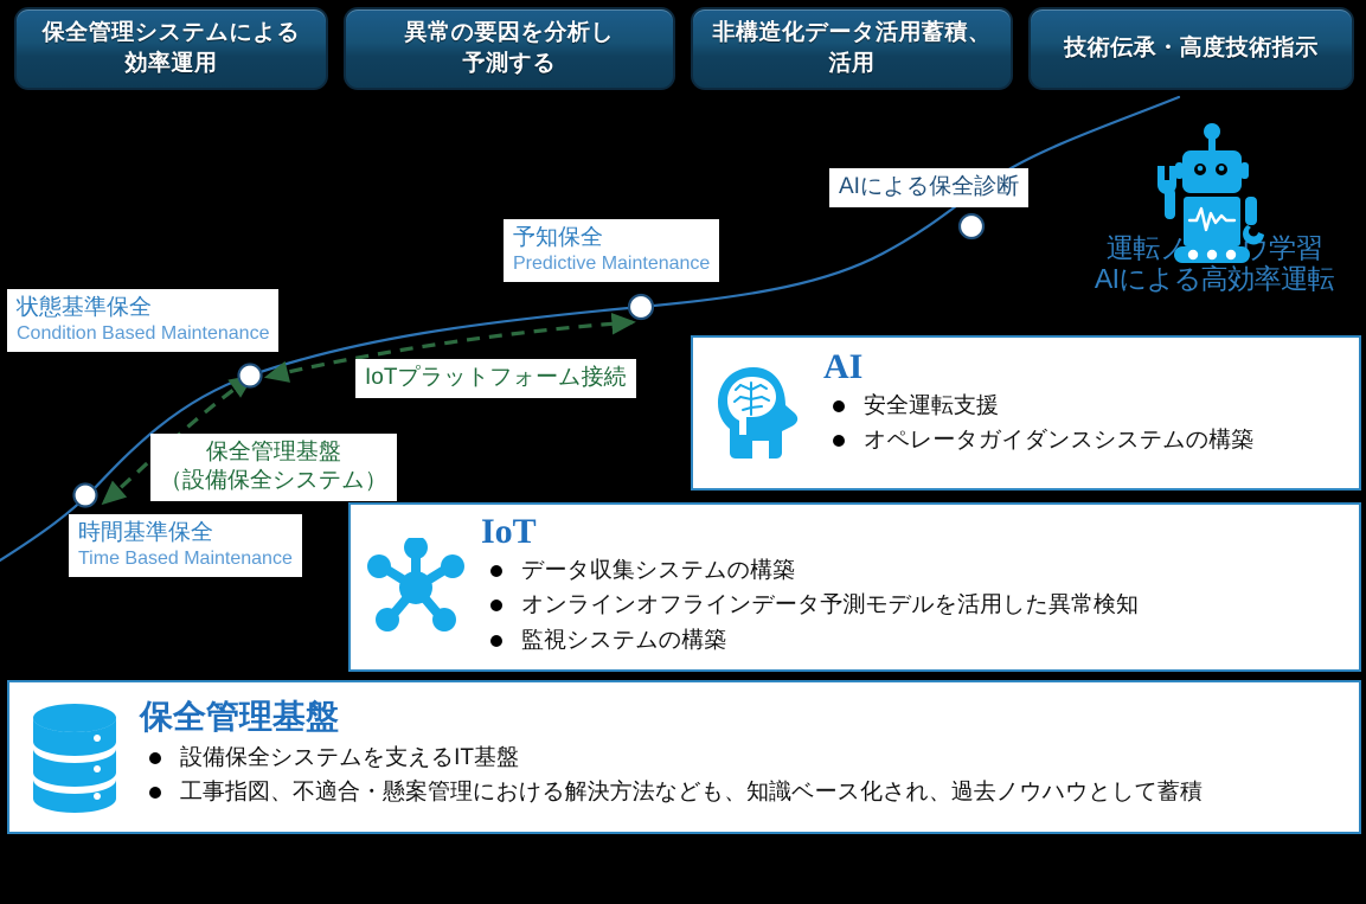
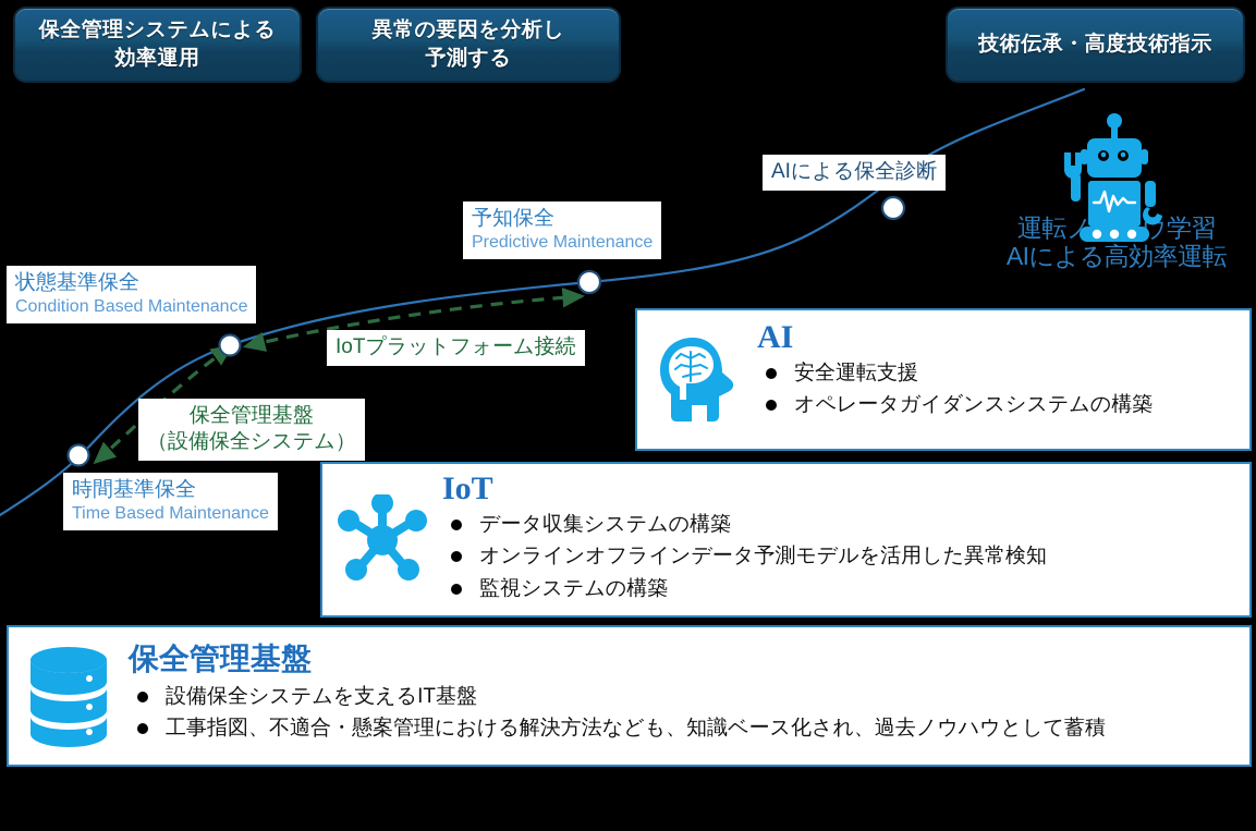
  保全管理システムによる
  効率運用
  異常の要因を分析し
  予測する
- 非構造化データ活用蓄積、
- 活用
  技術伝承・高度技術指示
  時間基準保全
  Time Based Maintenance
  状態基準保全
  Condition Based Maintenance
  予知保全
  Predictive Maintenance
  AIによる保全診断
  IoTプラットフォーム接続
  保全管理基盤
  （設備保全システム）
  運転ノウ学習
  AIによる高効率運転
  AI
  安全運転支援
  オペレータガイダンスシステムの構築
  IoT
  データ収集システムの構築
  オンラインオフラインデータ予測モデルを活用した異常検知
  監視システムの構築
  保全管理基盤
  設備保全システムを支えるIT基盤
  工事指図、不適合・懸案管理における解決方法なども、知識ベース化され、過去ノウハウとして蓄積
